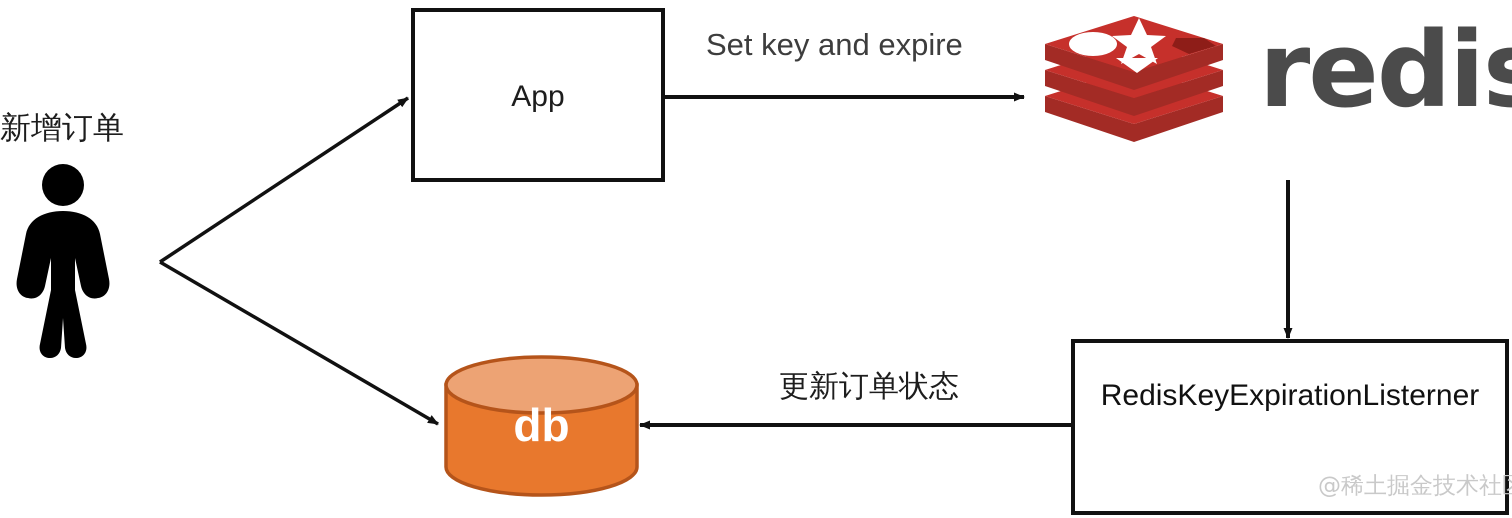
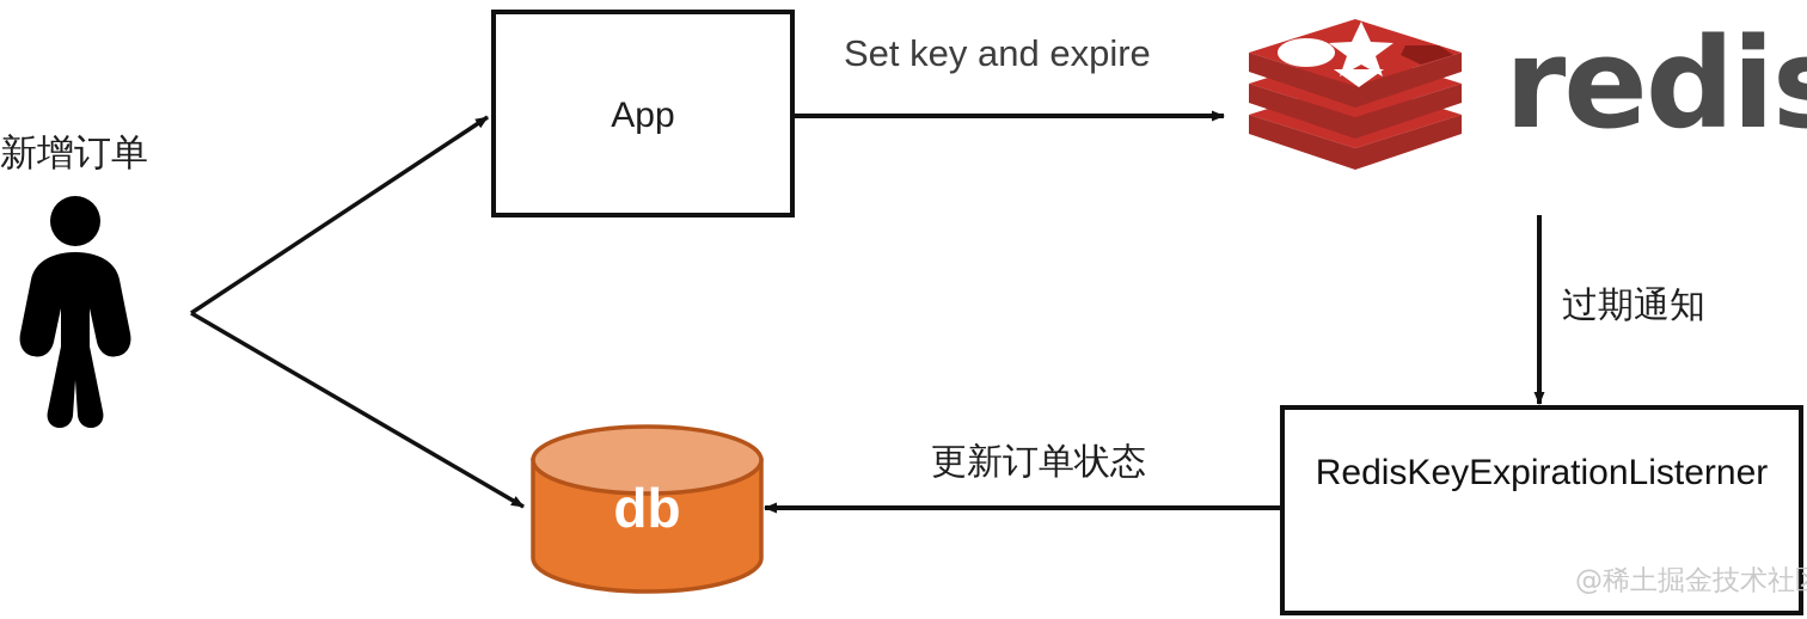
  新增订单
  App
  Set key and expire
+ 过期通知
  更新订单状态
  redi
  db
  RedisKeyExpirationListerner
  @稀土掘金技术社
